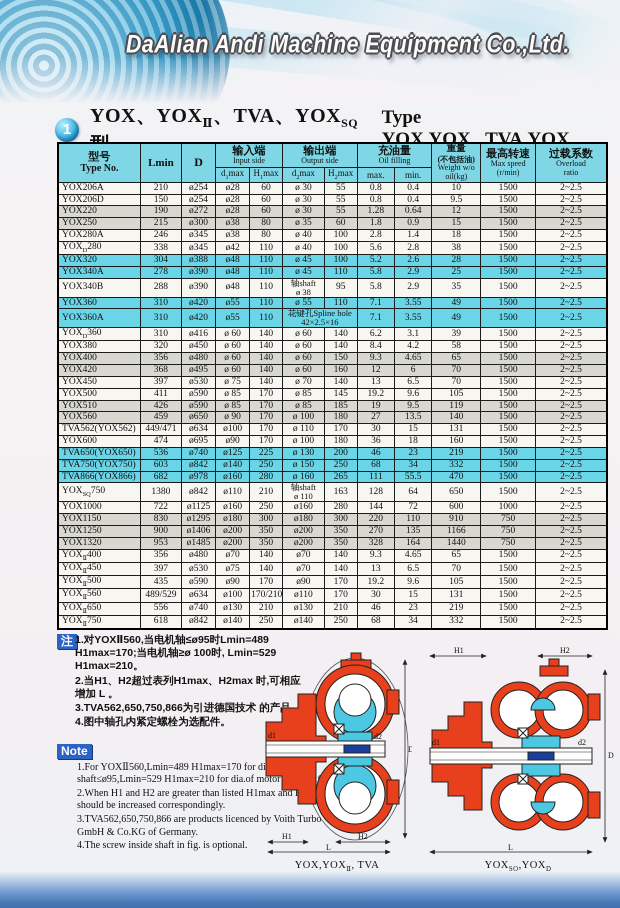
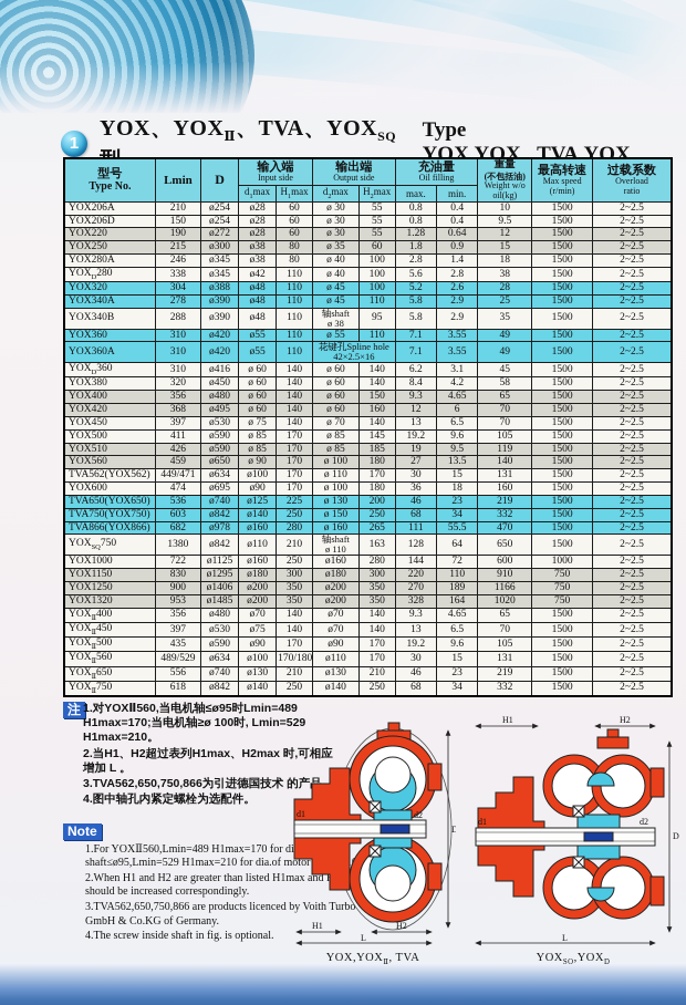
- DaAlian Andi Machine Equipment Co.,Ltd.
  1
  YOX、YOXⅡ、TVA、YOXSQ
  Type YOX,YOX ,TVA,YOX
  型号 Type No.	Lmin	D	输入端 Input side	输出端 Output side	充油量 Oil filling	重量 (不包括油) Weight w/o oil(kg)	最高转速 Max speed (r/min)	过载系数 Overload ratio
  d max	H max	d max	H max	max.	min.
  YOX206A	210	ø254	ø28	60	ø 30	55	0.8	0.4	10	1500	2~2.5
  YOX206D	150	ø254	ø28	60	ø 30	55	0.8	0.4	9.5	1500	2~2.5
  YOX220	190	ø272	ø28	60	ø 30	55	1.28	0.64	12	1500	2~2.5
  YOX250	215	ø300	ø38	80	ø 35	60	1.8	0.9	15	1500	2~2.5
  YOX280A	246	ø345	ø38	80	ø 40	100	2.8	1.4	18	1500	2~2.5
  YOX 280	338	ø345	ø42	110	ø 40	100	5.6	2.8	38	1500	2~2.5
  YOX320	304	ø388	ø48	110	ø 45	100	5.2	2.6	28	1500	2~2.5
  YOX340A	278	ø390	ø48	110	ø 45	110	5.8	2.9	25	1500	2~2.5
  YOX340B	288	ø390	ø48	110	轴shaftø 38	95	5.8	2.9	35	1500	2~2.5
  YOX360	310	ø420	ø55	110	ø 55	110	7.1	3.55	49	1500	2~2.5
  YOX360A	310	ø420	ø55	110	花键孔Spline hole42×2.5×16	7.1	3.55	49	1500	2~2.5
- YOX 360	310	ø416	ø 60	140	ø 60	140	6.2	3.1	39	1500	2~2.5
+ YOX 360	310	ø416	ø 60	140	ø 60	140	6.2	3.1	45	1500	2~2.5
  YOX380	320	ø450	ø 60	140	ø 60	140	8.4	4.2	58	1500	2~2.5
  YOX400	356	ø480	ø 60	140	ø 60	150	9.3	4.65	65	1500	2~2.5
  YOX420	368	ø495	ø 60	140	ø 60	160	12	6	70	1500	2~2.5
  YOX450	397	ø530	ø 75	140	ø 70	140	13	6.5	70	1500	2~2.5
  YOX500	411	ø590	ø 85	170	ø 85	145	19.2	9.6	105	1500	2~2.5
  YOX510	426	ø590	ø 85	170	ø 85	185	19	9.5	119	1500	2~2.5
  YOX560	459	ø650	ø 90	170	ø 100	180	27	13.5	140	1500	2~2.5
  TVA562(YOX562)	449/471	ø634	ø100	170	ø 110	170	30	15	131	1500	2~2.5
  YOX600	474	ø695	ø90	170	ø 100	180	36	18	160	1500	2~2.5
  TVA650(YOX650)	536	ø740	ø125	225	ø 130	200	46	23	219	1500	2~2.5
  TVA750(YOX750)	603	ø842	ø140	250	ø 150	250	68	34	332	1500	2~2.5
  TVA866(YOX866)	682	ø978	ø160	280	ø 160	265	111	55.5	470	1500	2~2.5
  YOX 750	1380	ø842	ø110	210	轴shaftø 110	163	128	64	650	1500	2~2.5
  YOX1000	722	ø1125	ø160	250	ø160	280	144	72	600	1000	2~2.5
  YOX1150	830	ø1295	ø180	300	ø180	300	220	110	910	750	2~2.5
- YOX1250	900	ø1406	ø200	350	ø200	350	270	135	1166	750	2~2.5
+ YOX1250	900	ø1406	ø200	350	ø200	350	270	189	1166	750	2~2.5
- YOX1320	953	ø1485	ø200	350	ø200	350	328	164	1440	750	2~2.5
+ YOX1320	953	ø1485	ø200	350	ø200	350	328	164	1020	750	2~2.5
  YOX 400	356	ø480	ø70	140	ø70	140	9.3	4.65	65	1500	2~2.5
  YOX 450	397	ø530	ø75	140	ø70	140	13	6.5	70	1500	2~2.5
  YOX 500	435	ø590	ø90	170	ø90	170	19.2	9.6	105	1500	2~2.5
- YOX 560	489/529	ø634	ø100	170/210	ø110	170	30	15	131	1500	2~2.5
+ YOX 560	489/529	ø634	ø100	170/180	ø110	170	30	15	131	1500	2~2.5
  YOX 650	556	ø740	ø130	210	ø130	210	46	23	219	1500	2~2.5
  YOX 750	618	ø842	ø140	250	ø140	250	68	34	332	1500	2~2.5
  注
  1.对YOXⅡ560,当电机轴≤ø95时Lmin=489 H1max=170;当电机轴≥ø 100时, Lmin=529 H1max=210。
  2.当H1、H2超过表列H1max、H2max 时,可相应增加 L 。
  3.TVA562,650,750,866为引进德国技术 的产
  4.图中轴孔内紧定螺栓为选配件。
  Note
  1.For YOXⅡ560,Lmin=489 H1max=170 for di shaft≤ø95,Lmin=529 H1max=210 for dia.of motor
  2.When H1 and H2 are greater than listed H1max and should be increased correspondingly.
  3.TVA562,650,750,866 are products licenced by Voith Turbo GmbH & Co.KG of Germany.
  4.The screw inside shaft in fig. is optional.
  D
  H1
  H2
  L
  d1
  d2
  YOX,YOX , TVA
  H1
  H2
  D
  L
  d1
  d2
  YOX ,YOX
